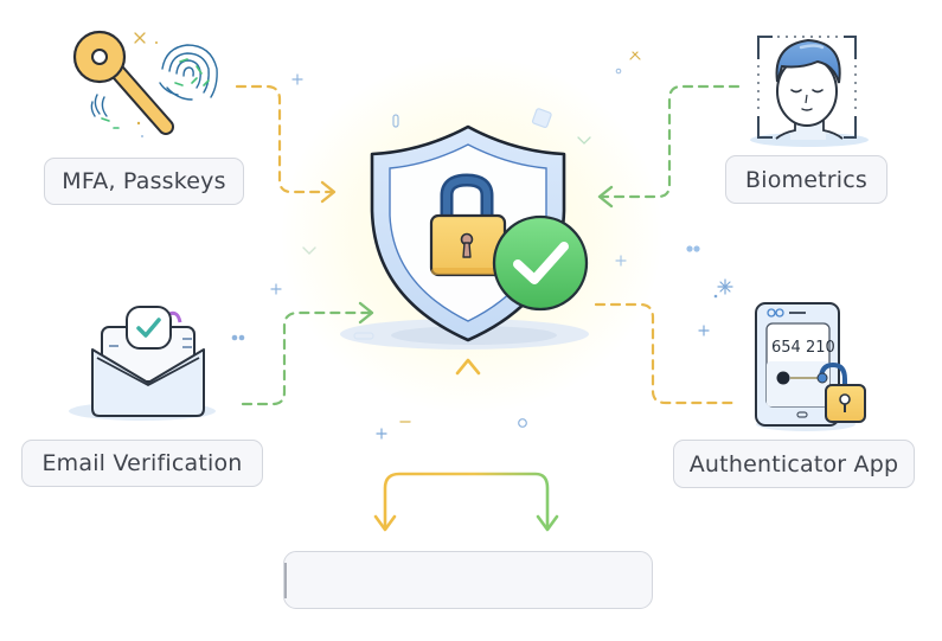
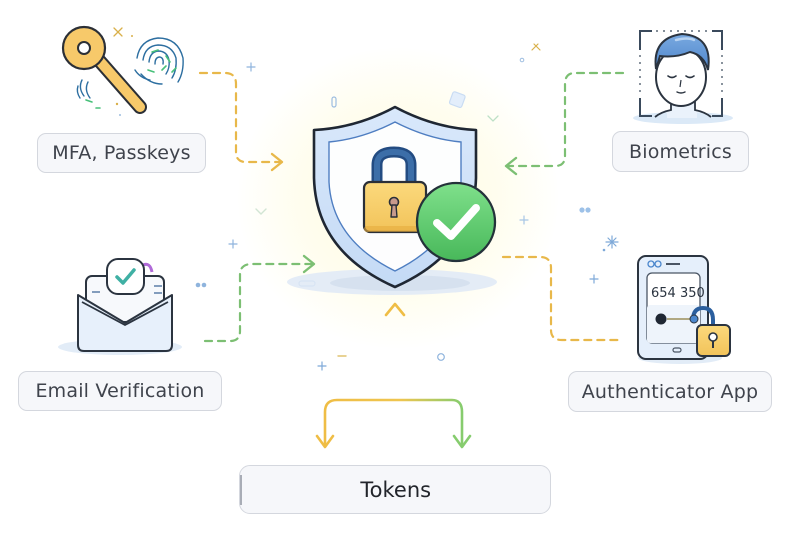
- 654 210
+ 654 350
  MFA, Passkeys
  Biometrics
  Email Verification
  Authenticator App
+ Tokens
